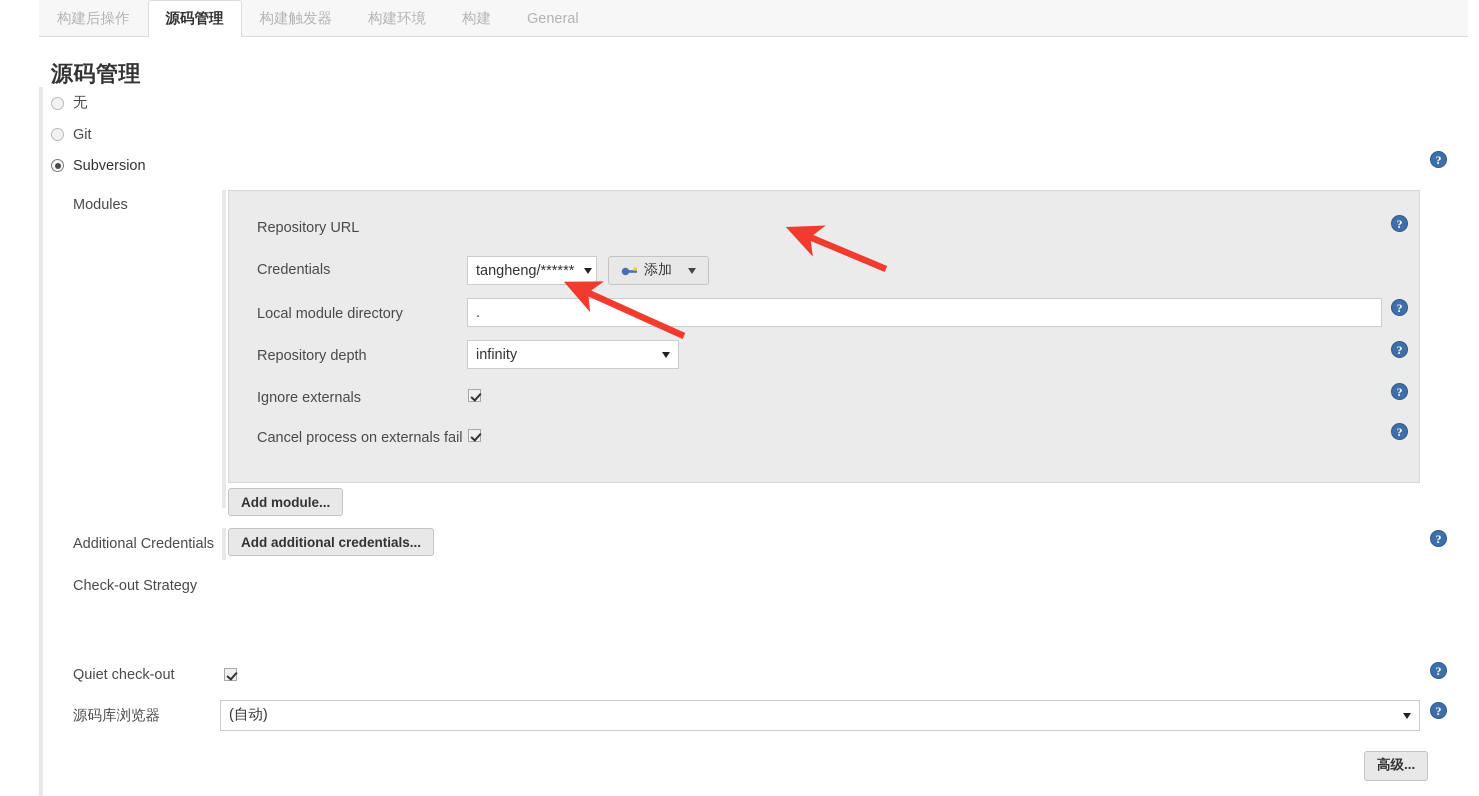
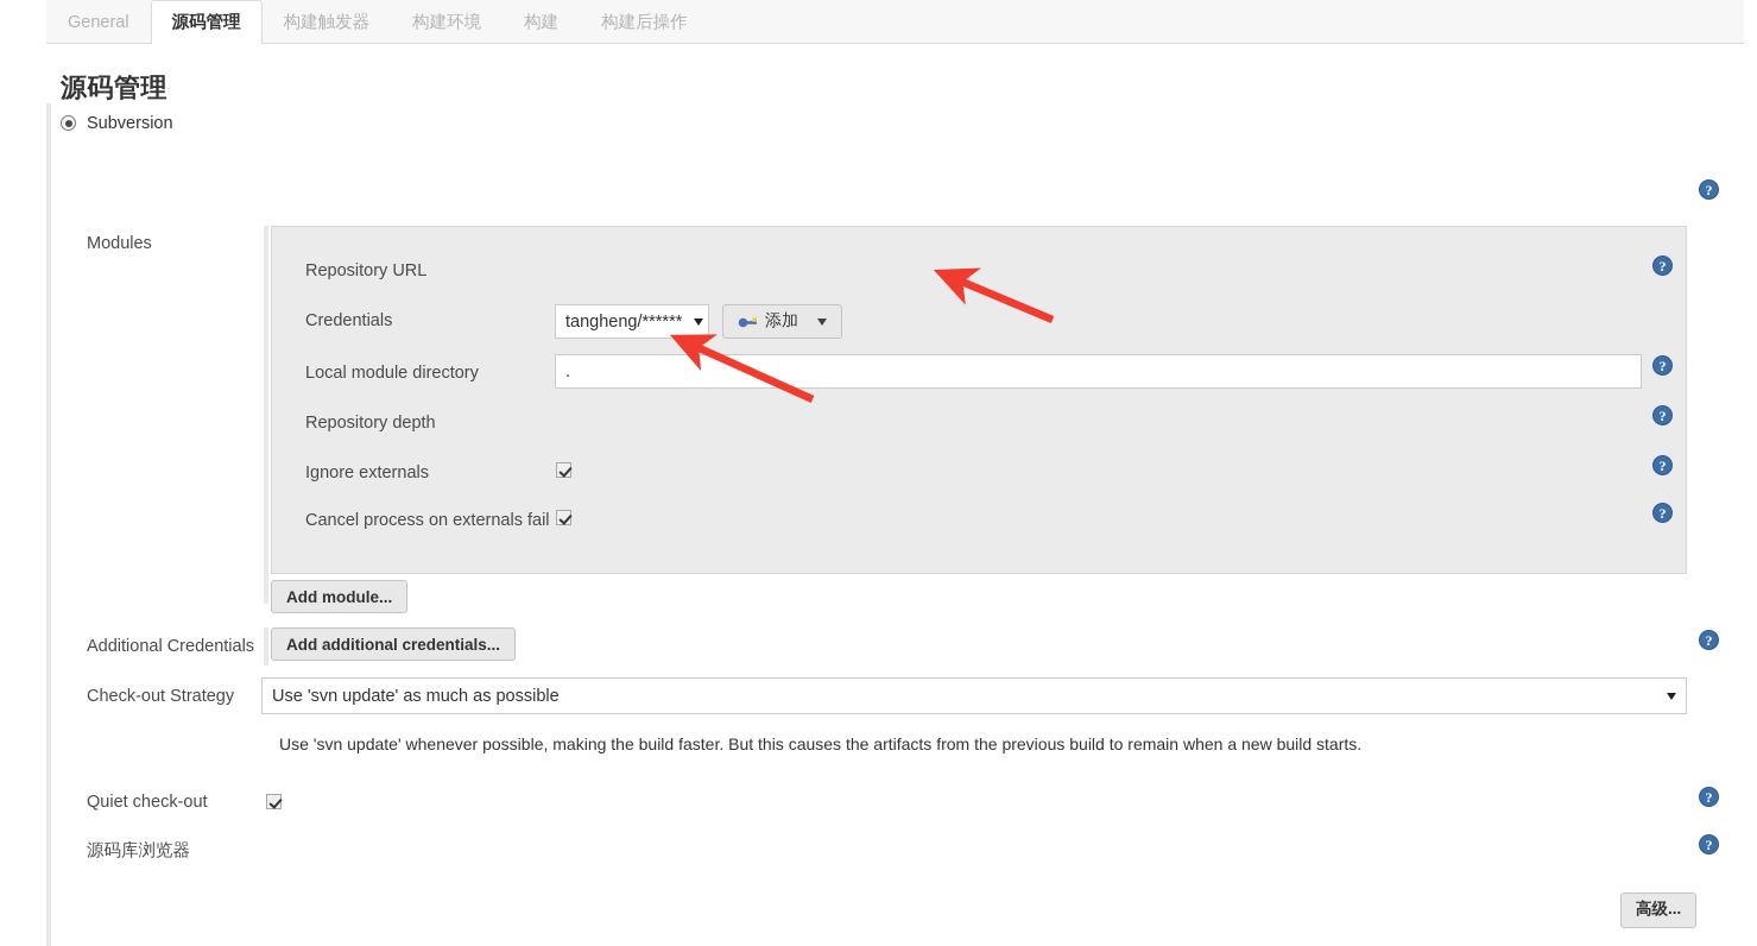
- 构建后操作
+ General
  源码管理
  构建触发器
  构建环境
  构建
- General
+ 构建后操作
  源码管理
- 无
- Git
  Subversion
  ?
  Modules
  Repository URL
  ?
  Credentials
  tangheng/******
  添加
  Local module directory
  .
  ?
  Repository depth
- infinity
  ?
  Ignore externals
  ?
  Cancel process on externals fail
  ?
  Add module...
  Additional Credentials
  Add additional credentials...
  ?
  Check-out Strategy
+ Use 'svn update' as much as possible
+ Use 'svn update' whenever possible, making the build faster. But this causes the artifacts from the previous build to remain when a new build starts.
  Quiet check-out
  ?
  源码库浏览器
- (自动)
  ?
  高级...
